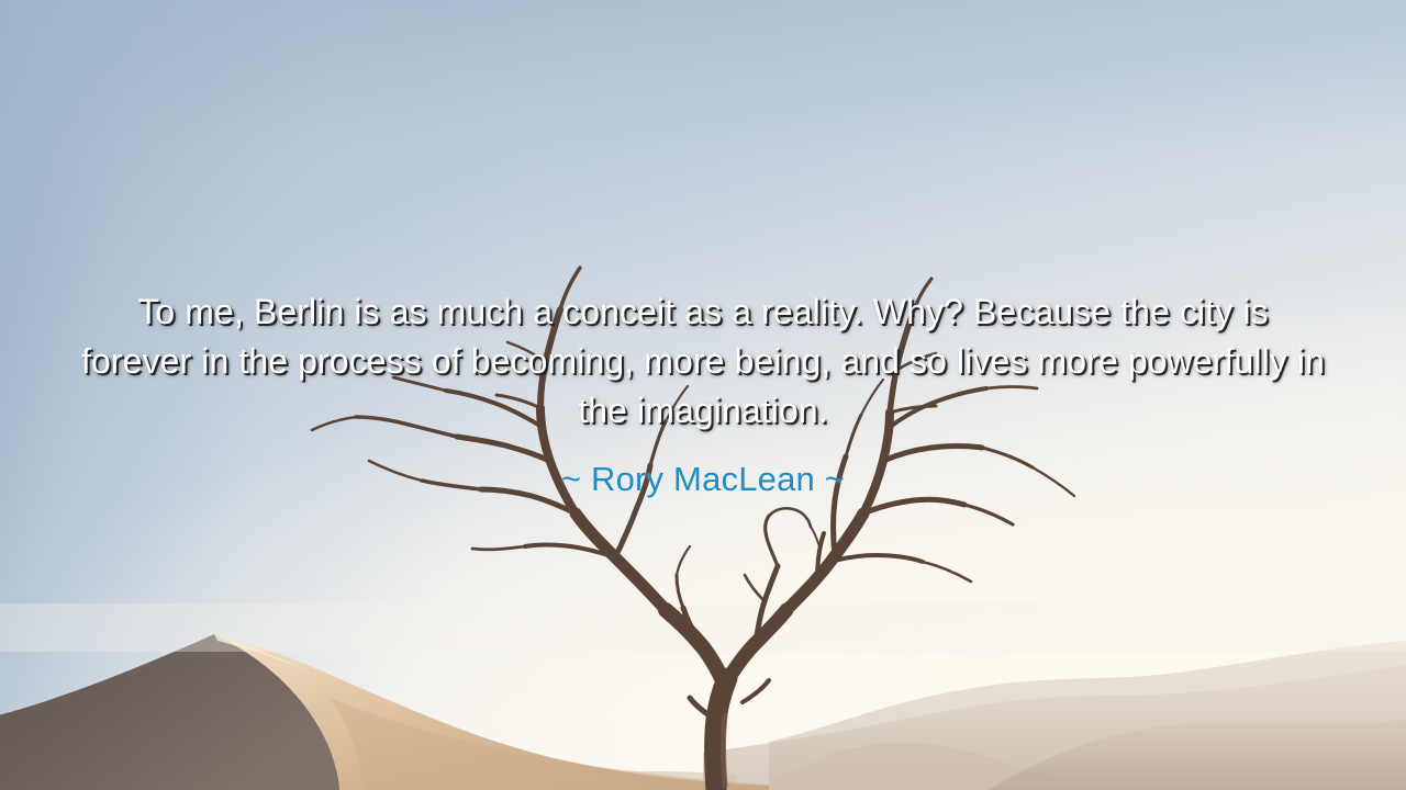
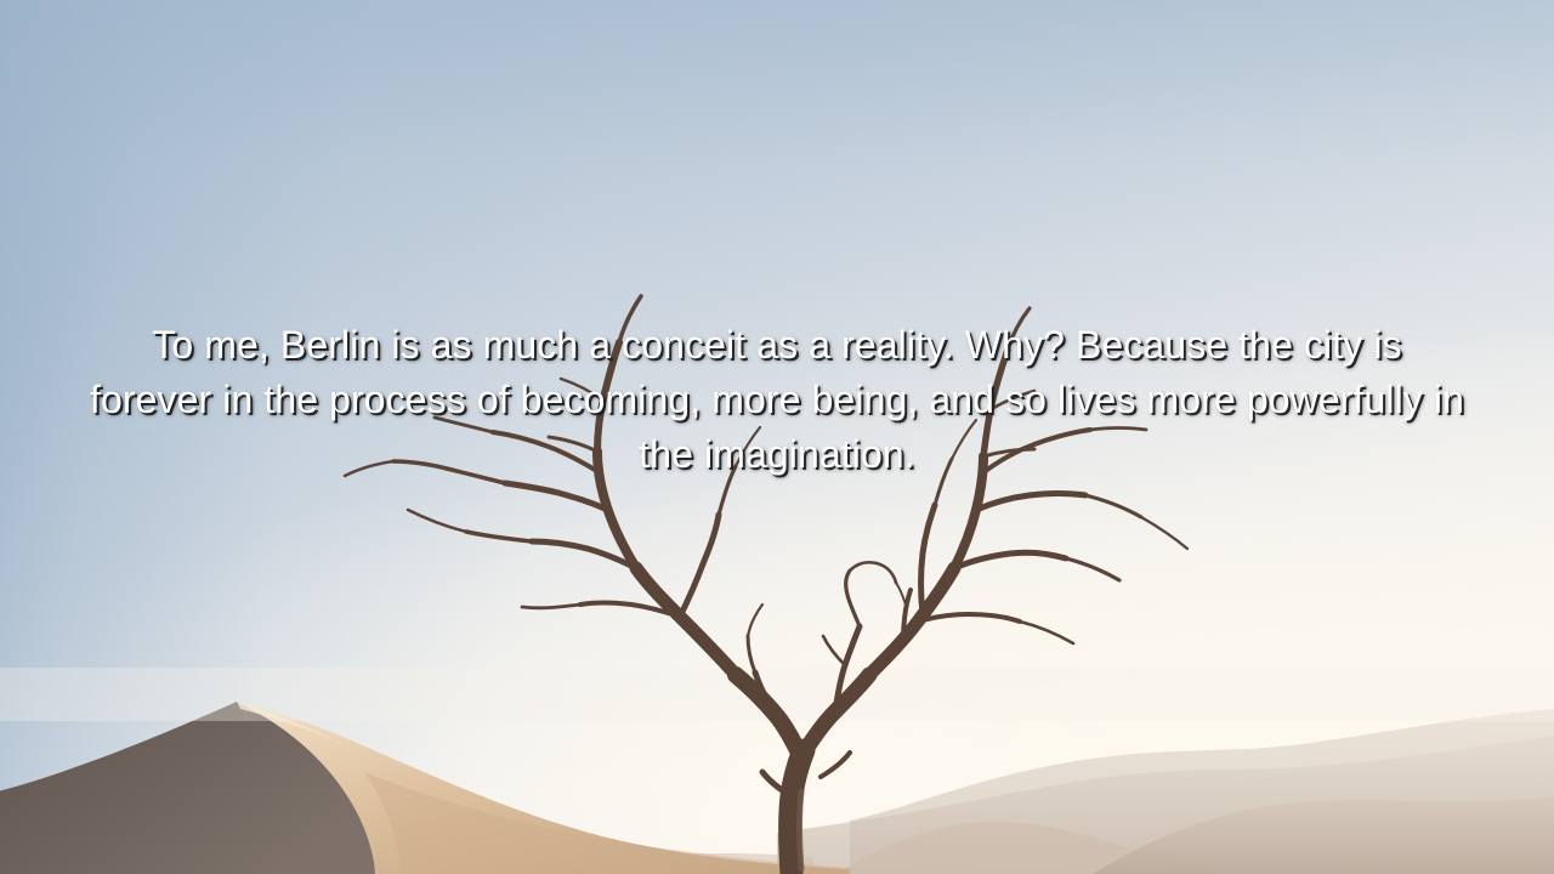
  To me, Berlin is as much a conceit as a reality. Why? Because the city is forever in the process of becoming, more being, and so lives more powerfully in the imagination.
- ~ Rory MacLean ~
